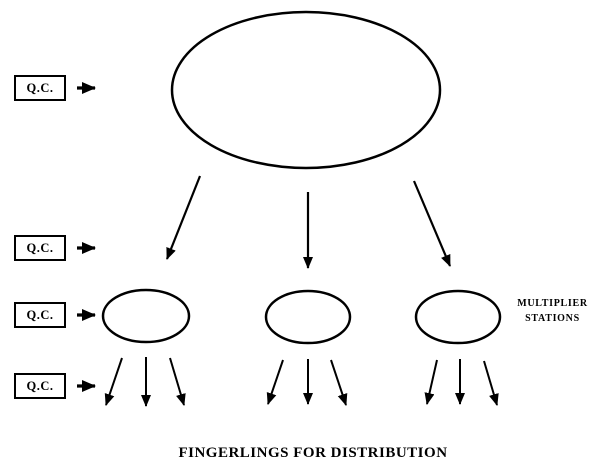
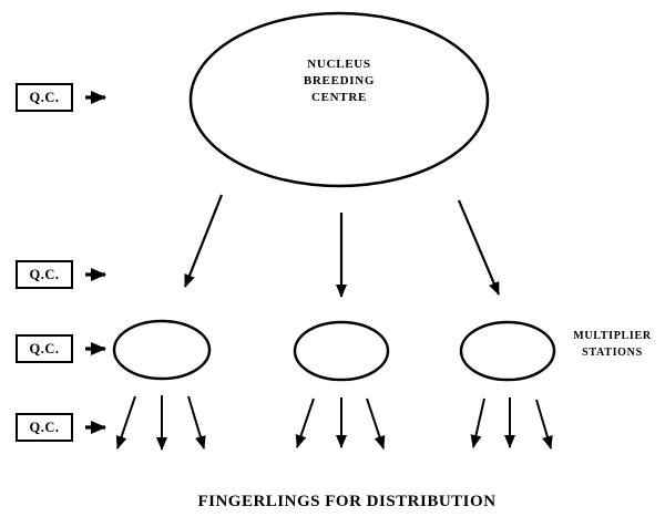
  Q.C.
  Q.C.
  Q.C.
  Q.C.
+ NUCLEUS
+ BREEDING
+ CENTRE
  MULTIPLIER
  STATIONS
  FINGERLINGS FOR DISTRIBUTION
